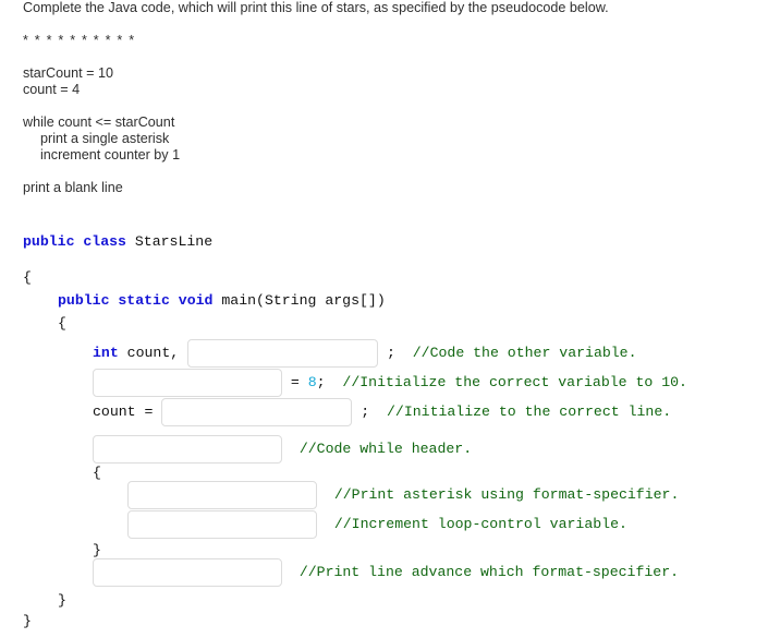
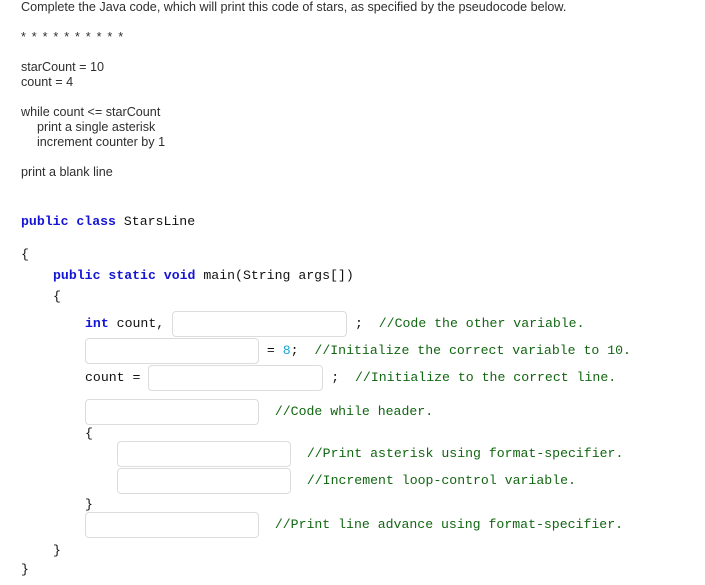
- Complete the Java code, which will print this line of stars, as specified by the pseudocode below.
+ Complete the Java code, which will print this code of stars, as specified by the pseudocode below.
  * * * * * * * * * *
  starCount = 10
  count = 4
  while count <= starCount
  print a single asterisk
  increment counter by 1
  print a blank line
  public class
  StarsLine
  {
  public static void
  main(String args[])
  {
  int
  count,
  ;
  //Code the other variable.
  =
  8
  ;
  //Initialize the correct variable to 10.
  count =
  ;
  //Initialize to the correct line.
  //Code while header.
  {
  //Print asterisk using format-specifier.
  //Increment loop-control variable.
  }
- //Print line advance which format-specifier.
+ //Print line advance using format-specifier.
  }
  }
